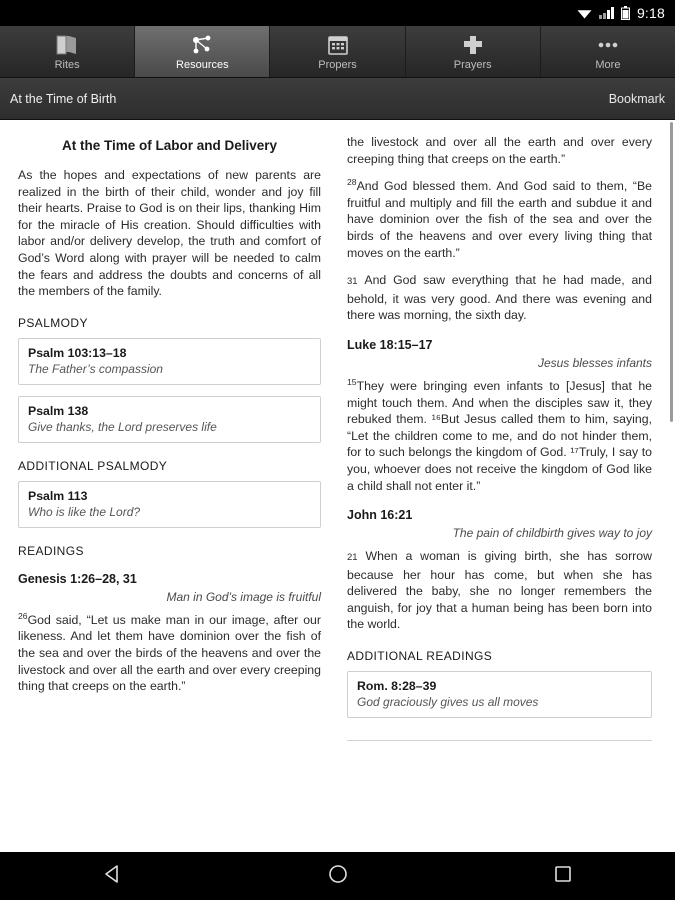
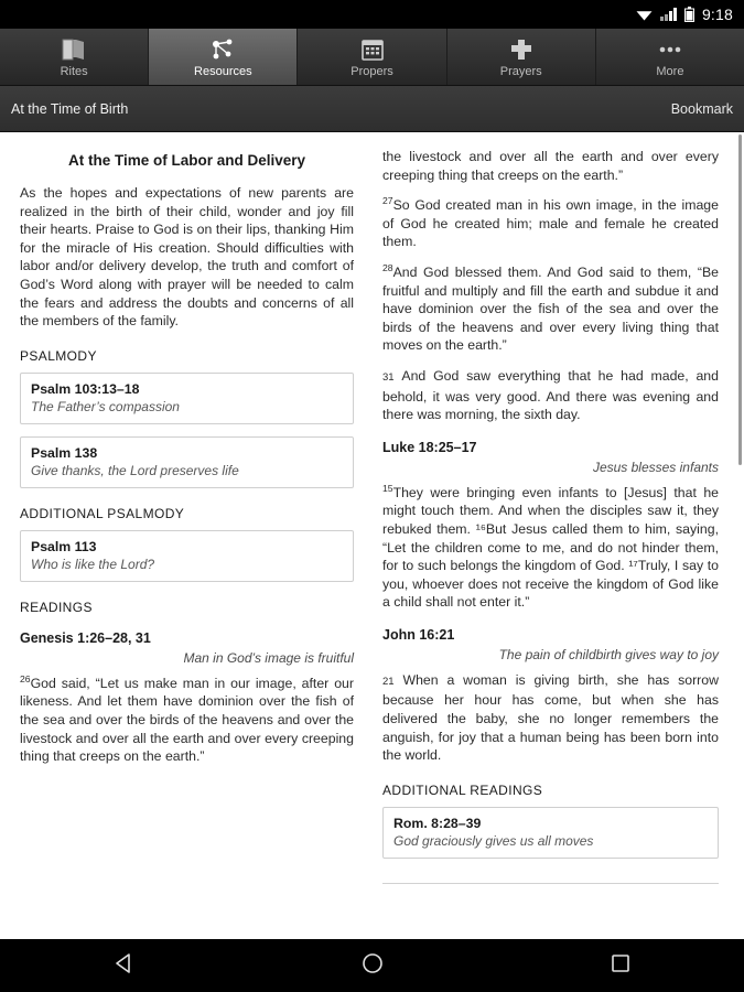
  9:18
  Rites
  Resources
  Propers
  Prayers
  More
  At the Time of Birth
  Bookmark
  At the Time of Labor and Delivery
  As the hopes and expectations of new parents are realized in the birth of their child, wonder and joy fill their hearts. Praise to God is on their lips, thanking Him for the miracle of His creation. Should difficulties with labor and/or delivery develop, the truth and comfort of God’s Word along with prayer will be needed to calm the fears and address the doubts and concerns of all the members of the family.
  PSALMODY
  Psalm 103:13–18
  The Father’s compassion
  Psalm 138
  Give thanks, the Lord preserves life
  ADDITIONAL PSALMODY
  Psalm 113
  Who is like the Lord?
  READINGS
  Genesis 1:26–28, 31
  Man in God’s image is fruitful
  26God said, “Let us make man in our image, after our likeness. And let them have dominion over the fish of the sea and over the birds of the heavens and over the livestock and over all the earth and over every creeping thing that creeps on the earth.”
  the livestock and over all the earth and over every creeping thing that creeps on the earth.”
+ 27So God created man in his own image, in the image of God he created him; male and female he created them.
  28And God blessed them. And God said to them, “Be fruitful and multiply and fill the earth and subdue it and have dominion over the fish of the sea and over the birds of the heavens and over every living thing that moves on the earth.”
  31 And God saw everything that he had made, and behold, it was very good. And there was evening and there was morning, the sixth day.
- Luke 18:15–17
+ Luke 18:25–17
  Jesus blesses infants
  15They were bringing even infants to [Jesus] that he might touch them. And when the disciples saw it, they rebuked them. ¹⁶But Jesus called them to him, saying, “Let the children come to me, and do not hinder them, for to such belongs the kingdom of God. ¹⁷Truly, I say to you, whoever does not receive the kingdom of God like a child shall not enter it.”
  John 16:21
  The pain of childbirth gives way to joy
  21 When a woman is giving birth, she has sorrow because her hour has come, but when she has delivered the baby, she no longer remembers the anguish, for joy that a human being has been born into the world.
  ADDITIONAL READINGS
  Rom. 8:28–39
  God graciously gives us all moves
